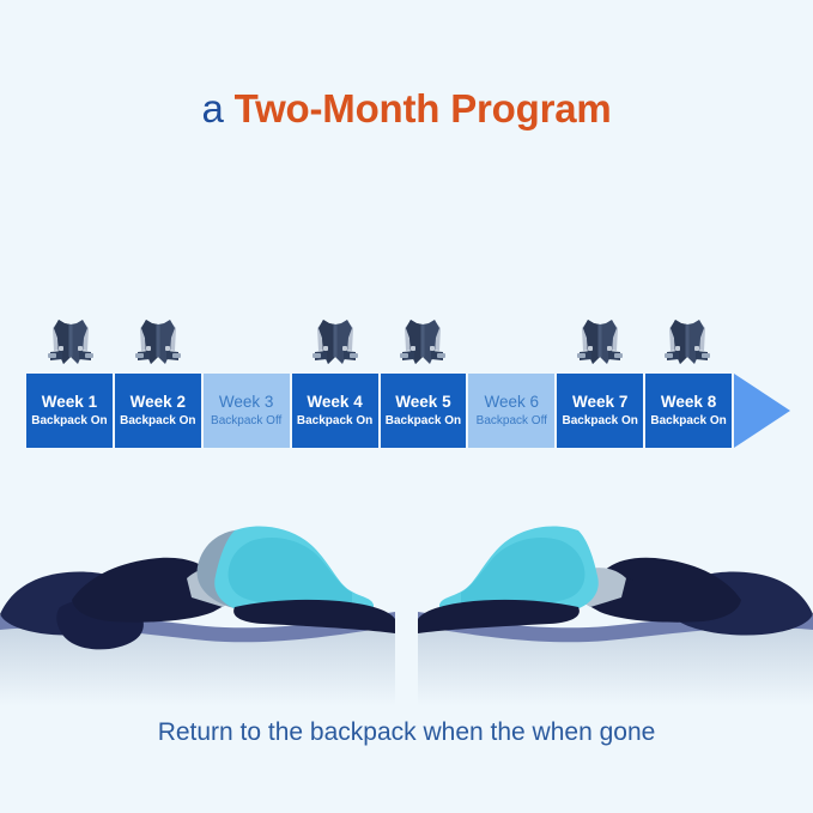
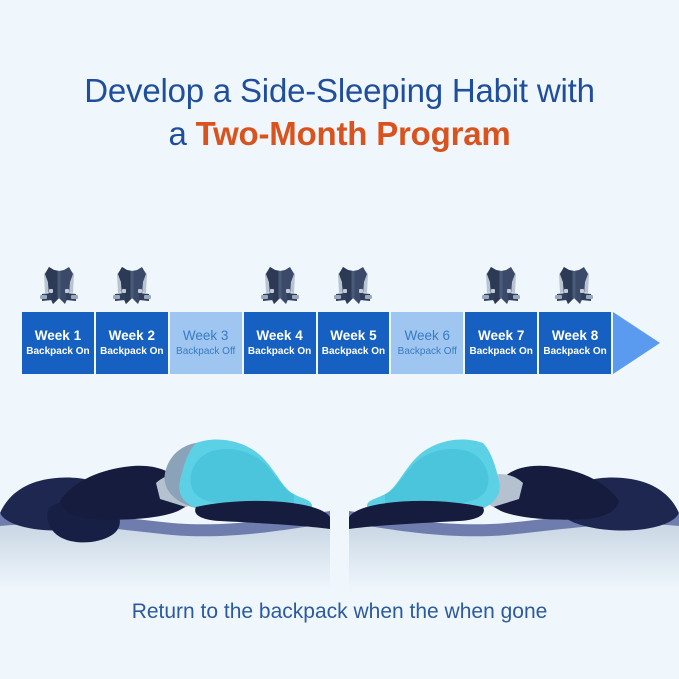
+ Develop a Side-Sleeping Habit with
  a Two-Month Program
  Week 1
  Backpack On
  Week 2
  Backpack On
  Week 3
  Backpack Off
  Week 4
  Backpack On
  Week 5
  Backpack On
  Week 6
  Backpack Off
  Week 7
  Backpack On
  Week 8
  Backpack On
  Return to the backpack when the when gone
